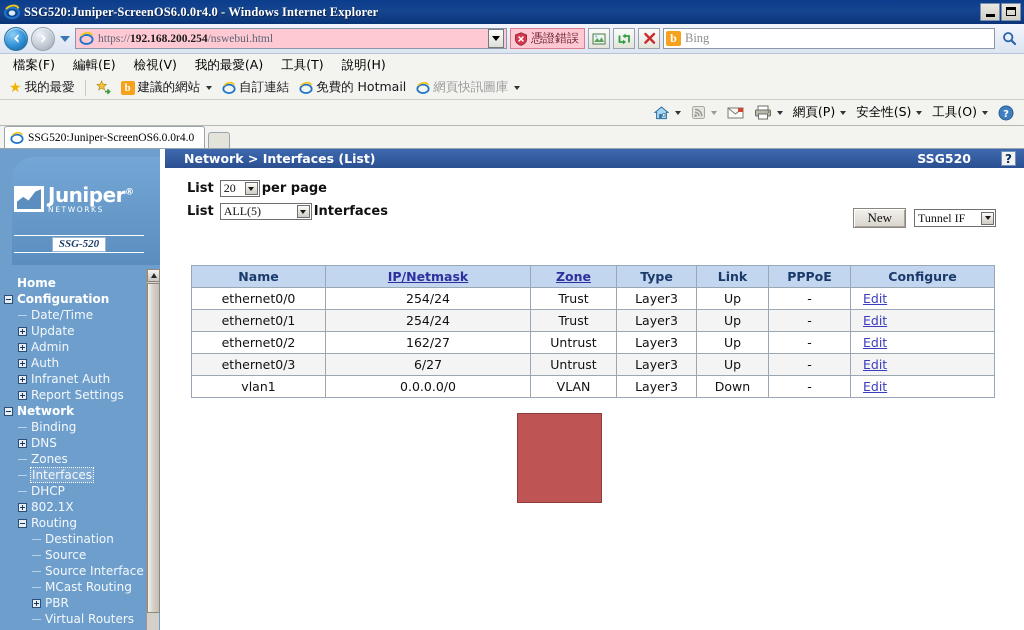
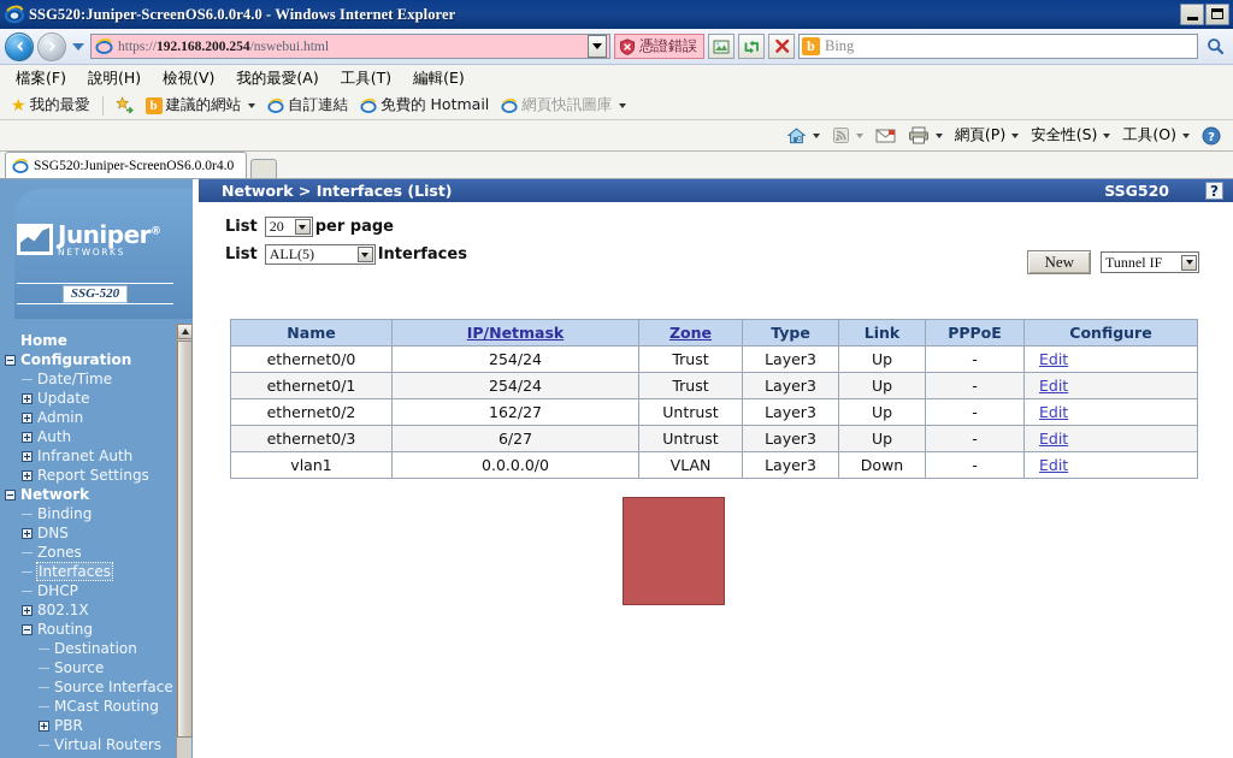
  SSG520:Juniper-ScreenOS6.0.0r4.0 - Windows Internet Explorer
  https://192.168.200.254/nswebui.html
  憑證錯誤
  b
  Bing
  檔案(F)
- 編輯(E)
+ 說明(H)
  檢視(V)
  我的最愛(A)
  工具(T)
- 說明(H)
+ 編輯(E)
  ★
  我的最愛
  b
  建議的網站
  自訂連結
  免費的 Hotmail
  網頁快訊圖庫
  網頁(P)
  安全性(S)
  工具(O)
  ?
  SSG520:Juniper-ScreenOS6.0.0r4.0
  Juniper®
  NETWORKS
  SSG-520
  Home
  Configuration
  Date/Time
  Update
  Admin
  Auth
  Infranet Auth
  Report Settings
  Network
  Binding
  DNS
  Zones
  Interfaces
  DHCP
  802.1X
  Routing
  Destination
  Source
  Source Interface
  MCast Routing
  PBR
  Virtual Routers
  Network > Interfaces (List)
  SSG520
  ?
  List
  20
  per page
  List
  ALL(5)
  Interfaces
  New
  Tunnel IF
  Name	IP/Netmask	Zone	Type	Link	PPPoE	Configure
  ethernet0/0	254/24	Trust	Layer3	Up	-	Edit
  ethernet0/1	254/24	Trust	Layer3	Up	-	Edit
  ethernet0/2	162/27	Untrust	Layer3	Up	-	Edit
  ethernet0/3	6/27	Untrust	Layer3	Up	-	Edit
  vlan1	0.0.0.0/0	VLAN	Layer3	Down	-	Edit
